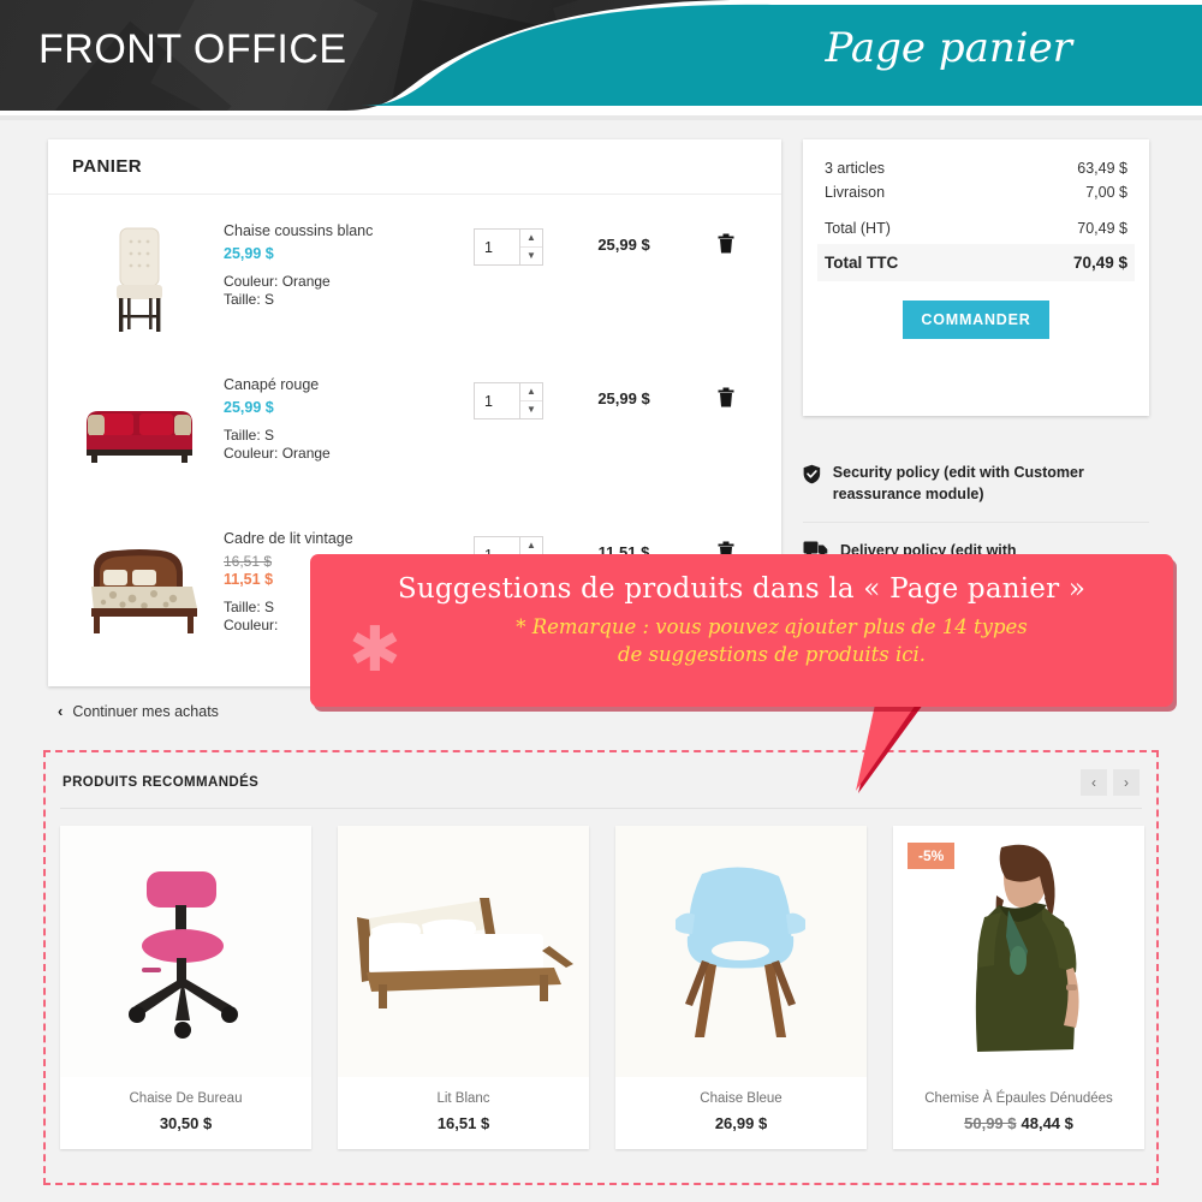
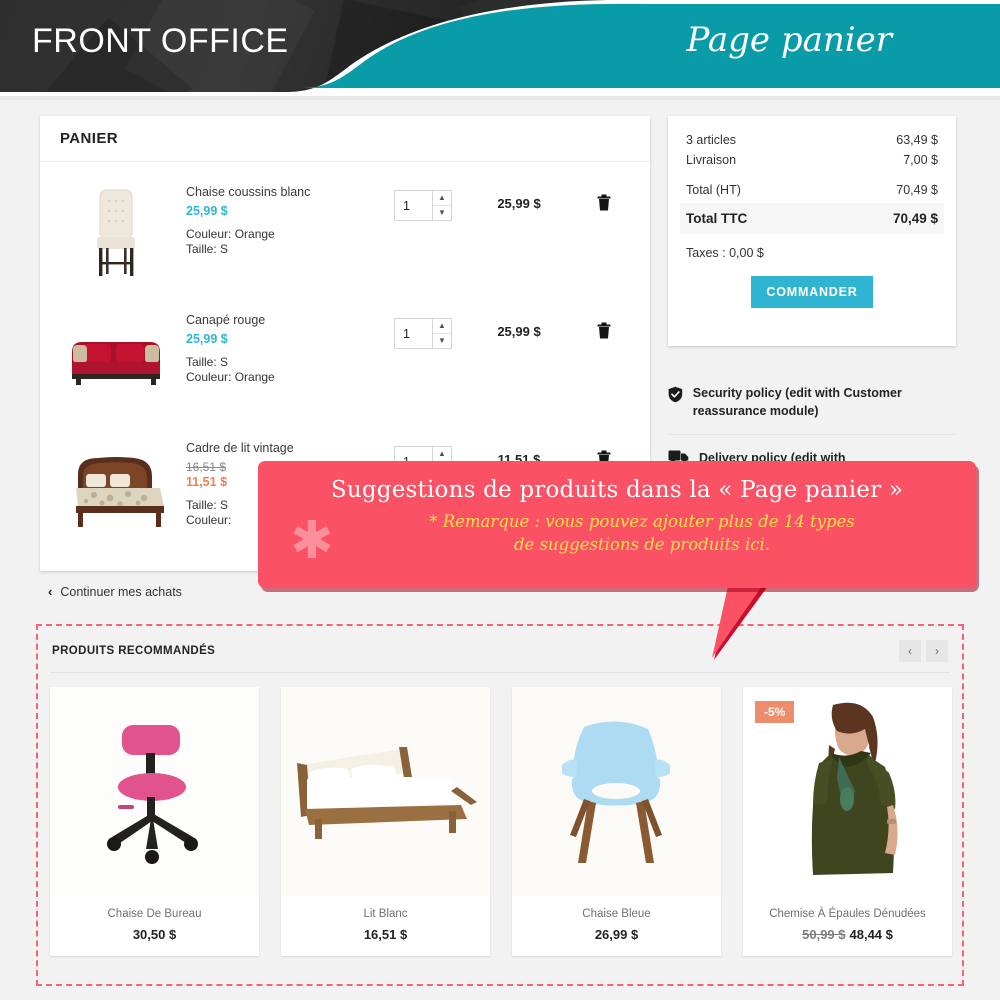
  FRONT OFFICE
  Page panier
  PANIER
  Chaise coussins blanc
  25,99 $
  Couleur: Orange
  Taille: S
  1
  ▲
  ▼
  25,99 $
  Canapé rouge
  25,99 $
  Taille: S
  Couleur: Orange
  1
  ▲
  ▼
  25,99 $
  Cadre de lit vintage
  16,51 $
  11,51 $
  Taille: S
  Couleur:
  ▲
  11,51 $
  ‹
  Continuer mes achats
  3 articles
  63,49 $
  Livraison
  7,00 $
  Total (HT)
  70,49 $
  Total TTC
  70,49 $
+ Taxes : 0,00 $
  COMMANDER
  Security policy (edit with Customer reassurance module)
  Delivery policy (edit with
  PRODUITS RECOMMANDÉS
  ‹
  ›
  Chaise De Bureau
  30,50 $
  Lit Blanc
  16,51 $
  Chaise Bleue
  26,99 $
  -5%
  Chemise À Épaules Dénudées
  50,99 $ 48,44 $
  ✱
  Suggestions de produits dans la « Page panier »
  * Remarque : vous pouvez ajouter plus de 14 types
  de suggestions de produits ici.
